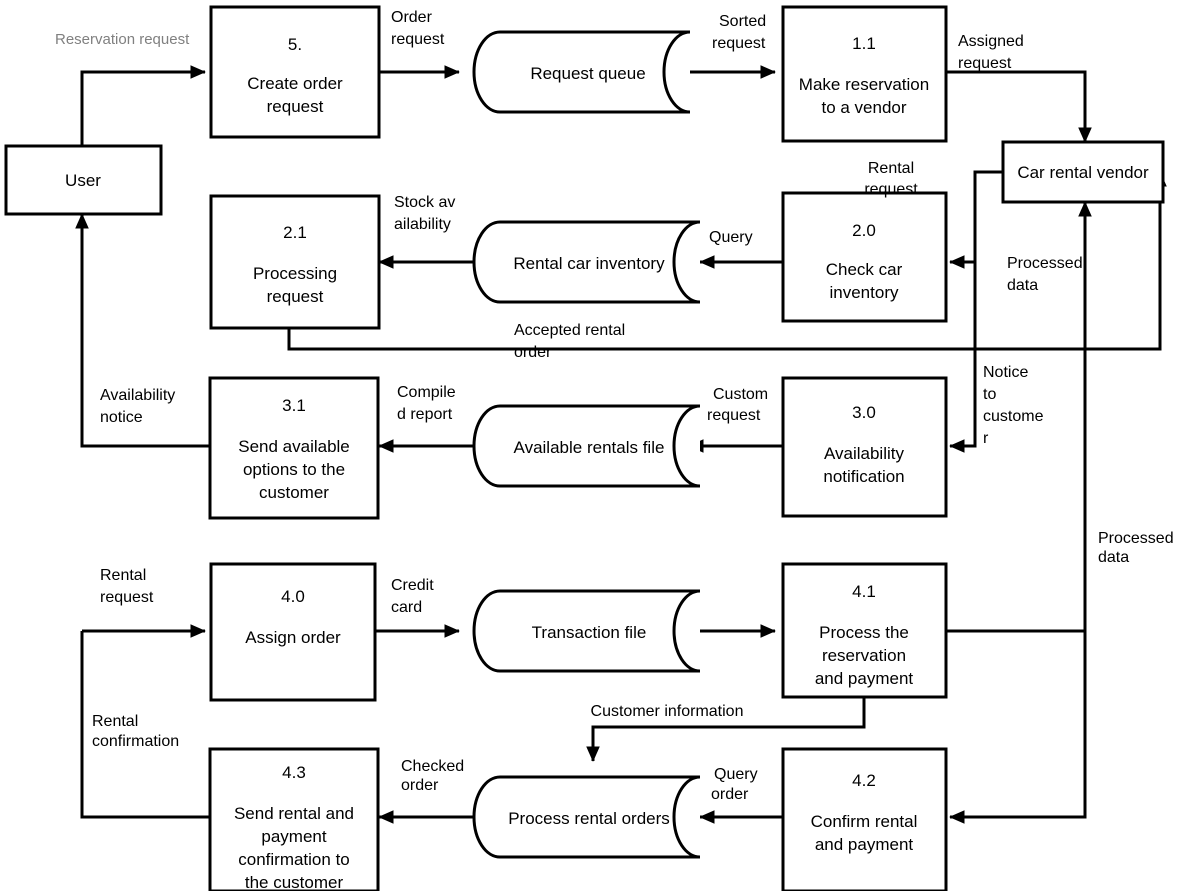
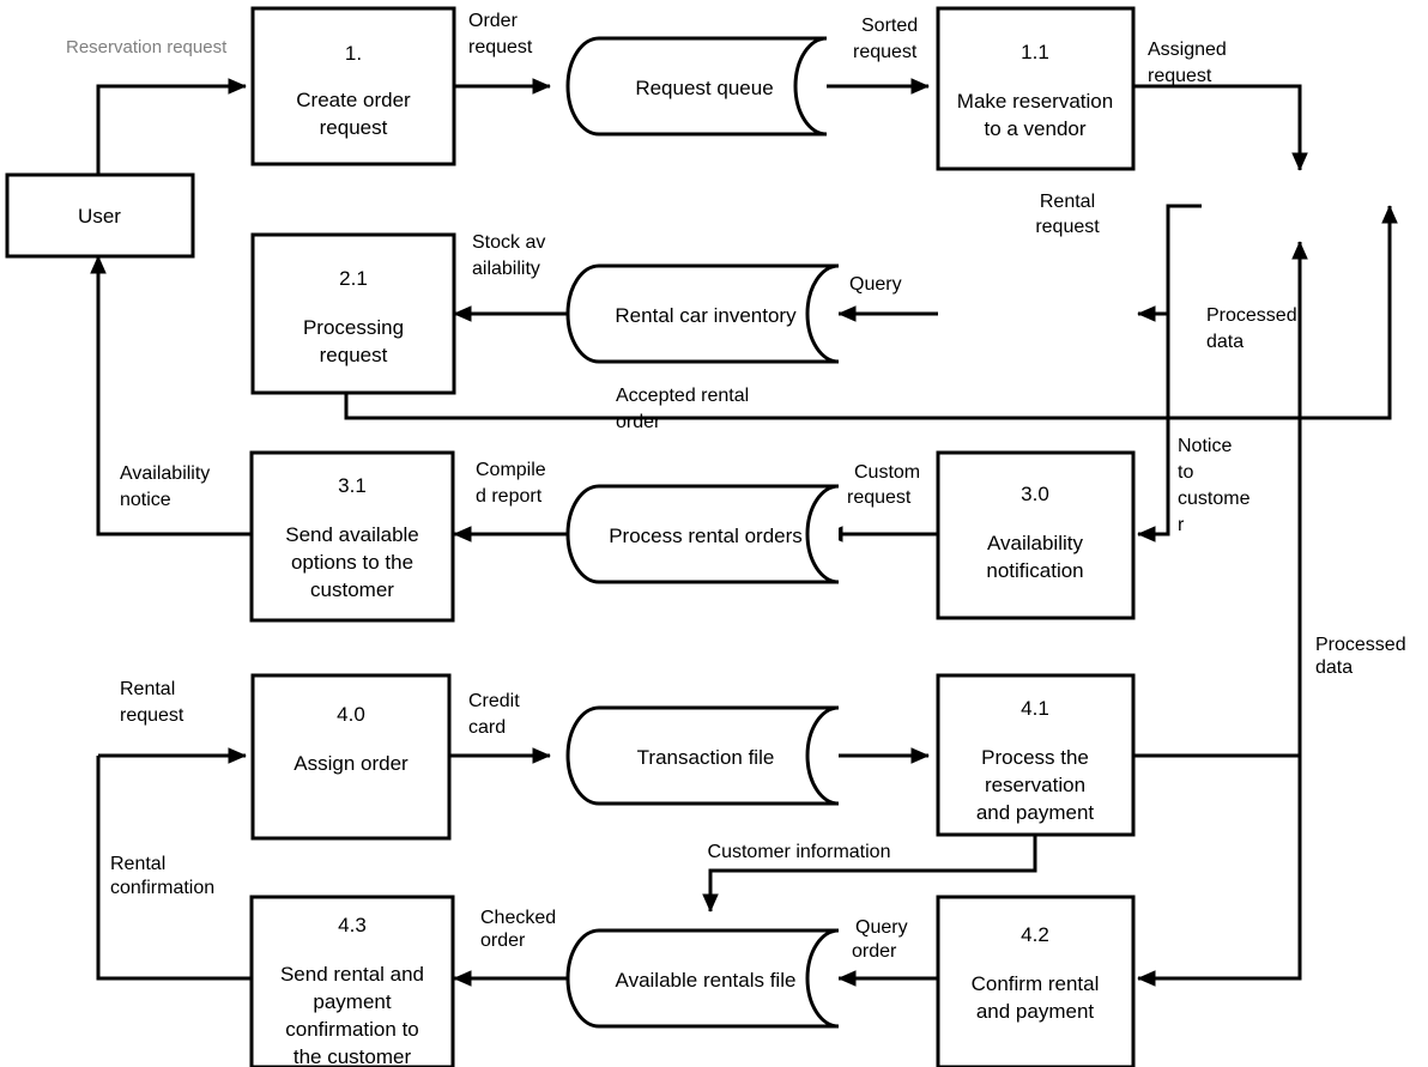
  Request queue
  Rental car inventory
- Available rentals file
+ Process rental orders
  Transaction file
- Process rental orders
+ Available rentals file
  User
- Car rental vendor
- 5.
+ 1.
  Create order
  request
  1.1
  Make reservation
  to a vendor
  2.1
  Processing
  request
- 2.0
- Check car
- inventory
  3.1
  Send available
  options to the
  customer
  3.0
  Availability
  notification
  4.0
  Assign order
  4.1
  Process the
  reservation
  and payment
  4.3
  Send rental and
  payment
  confirmation to
  the customer
  4.2
  Confirm rental
  and payment
  Reservation request
  Order
  request
  Sorted
  request
  Assigned
  request
  Stock av
  ailability
  Query
  Rental
  request
  Processed
  data
  Accepted rental
  order
  Availability
  notice
  Compile
  d report
  Custom
  request
  Notice
  to
  custome
  r
  Rental
  request
  Credit
  card
  Processed
  data
  Customer information
  Rental
  confirmation
  Checked
  order
  Query
  order
